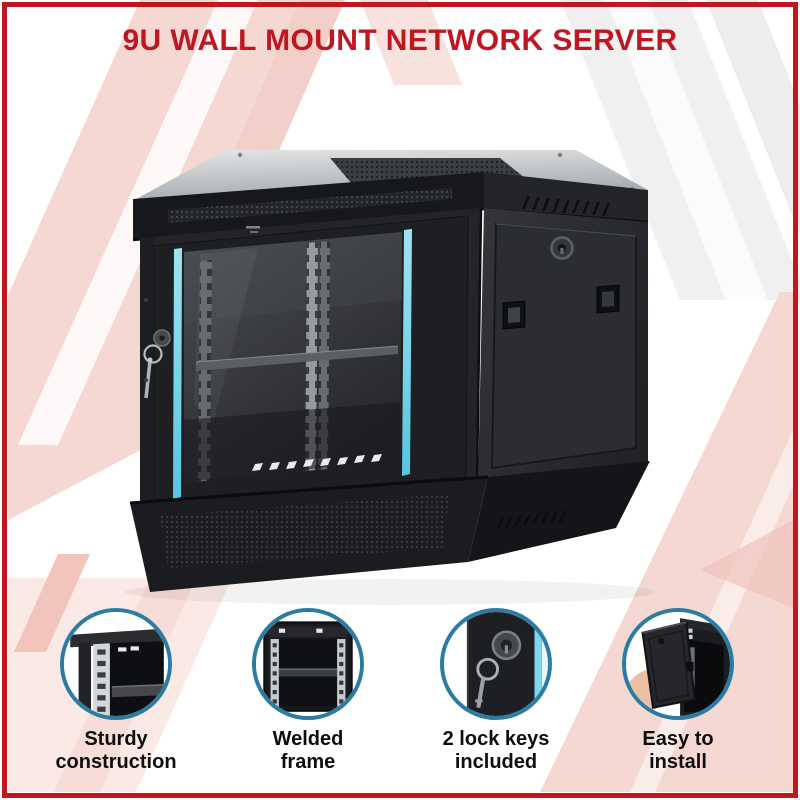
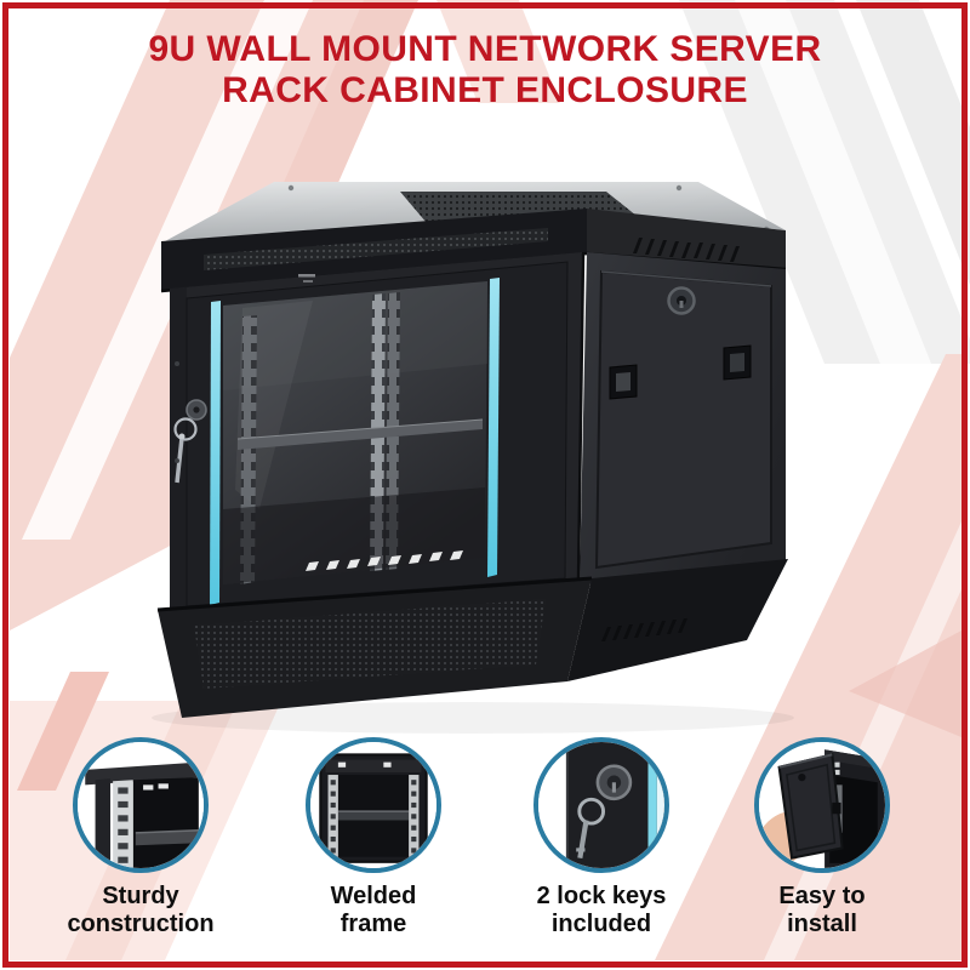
  9U WALL MOUNT NETWORK SERVER
+ RACK CABINET ENCLOSURE
  Sturdy
  construction
  Welded
  frame
  2 lock keys
  included
  Easy to
  install
